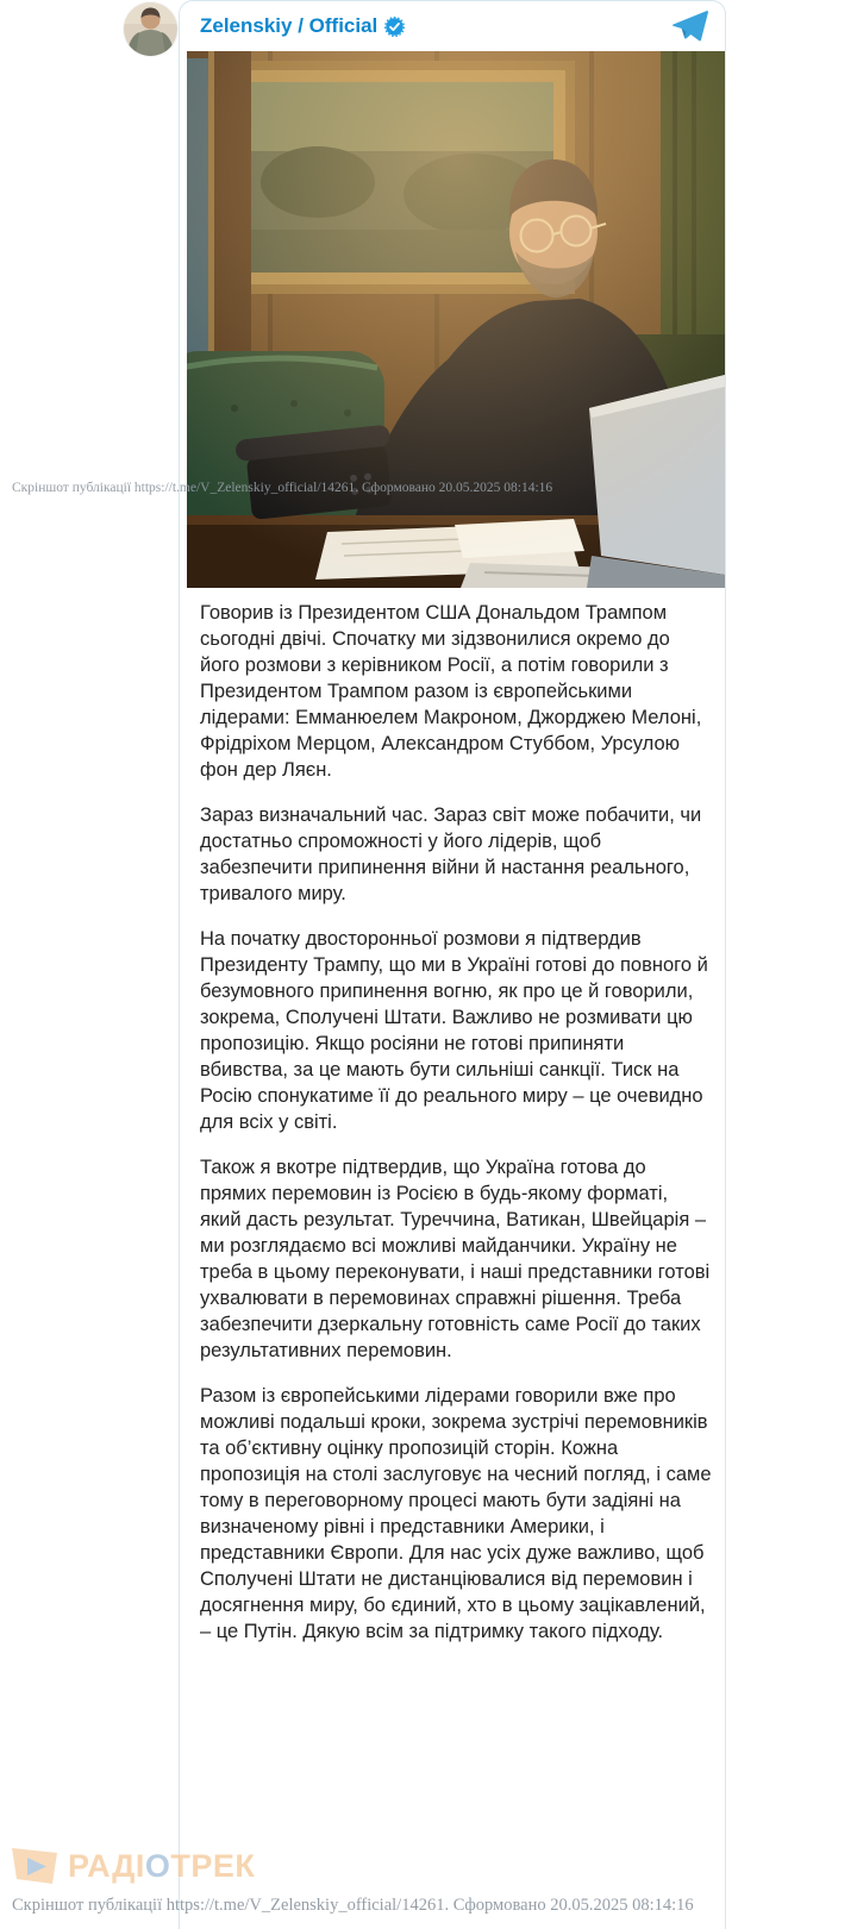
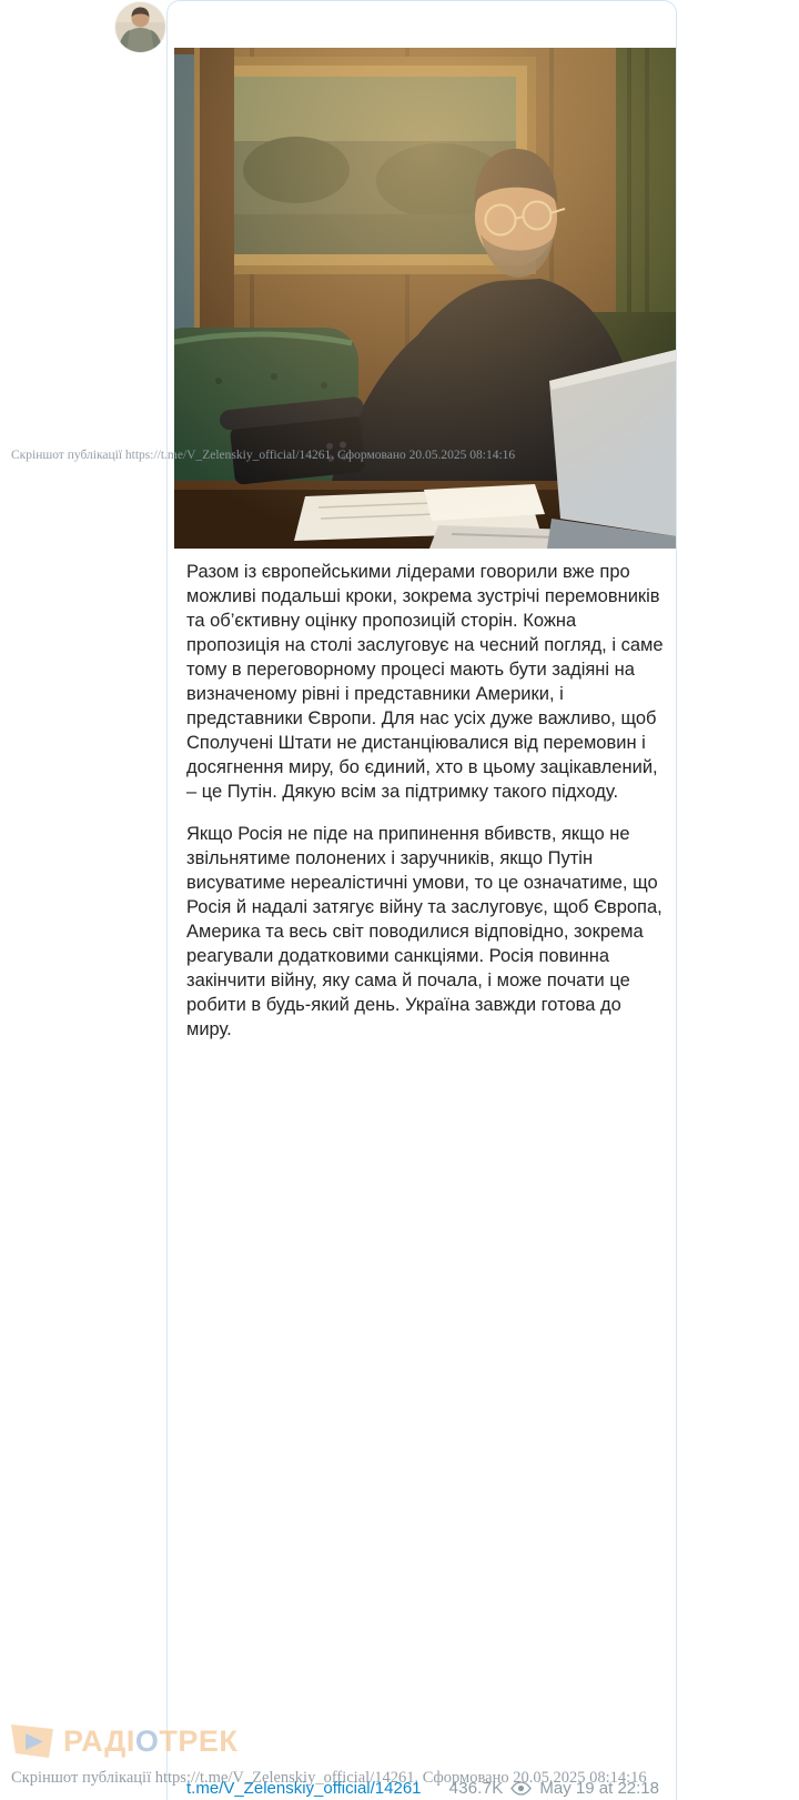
- Zelenskiy / Official
- Говорив із Президентом США Дональдом Трампом сьогодні двічі. Спочатку ми зідзвонилися окремо до його розмови з керівником Росії, а потім говорили з Президентом Трампом разом із європейськими лідерами: Емманюелем Макроном, Джорджею Мелоні, Фрідріхом Мерцом, Александром Стуббом, Урсулою фон дер Ляєн.
- Зараз визначальний час. Зараз світ може побачити, чи достатньо спроможності у його лідерів, щоб забезпечити припинення війни й настання реального, тривалого миру.
- На початку двосторонньої розмови я підтвердив Президенту Трампу, що ми в Україні готові до повного й безумовного припинення вогню, як про це й говорили, зокрема, Сполучені Штати. Важливо не розмивати цю пропозицію. Якщо росіяни не готові припиняти вбивства, за це мають бути сильніші санкції. Тиск на Росію спонукатиме її до реального миру – це очевидно для всіх у світі.
- Також я вкотре підтвердив, що Україна готова до прямих перемовин із Росією в будь-якому форматі, який дасть результат. Туреччина, Ватикан, Швейцарія – ми розглядаємо всі можливі майданчики. Україну не треба в цьому переконувати, і наші представники готові ухвалювати в перемовинах справжні рішення. Треба забезпечити дзеркальну готовність саме Росії до таких результативних перемовин.
  Разом із європейськими лідерами говорили вже про можливі подальші кроки, зокрема зустрічі перемовників та об’єктивну оцінку пропозицій сторін. Кожна пропозиція на столі заслуговує на чесний погляд, і саме тому в переговорному процесі мають бути задіяні на визначеному рівні і представники Америки, і представники Європи. Для нас усіх дуже важливо, щоб Сполучені Штати не дистанціювалися від перемовин і досягнення миру, бо єдиний, хто в цьому зацікавлений, – це Путін. Дякую всім за підтримку такого підходу.
+ Якщо Росія не піде на припинення вбивств, якщо не звільнятиме полонених і заручників, якщо Путін висуватиме нереалістичні умови, то це означатиме, що Росія й надалі затягує війну та заслуговує, щоб Європа, Америка та весь світ поводилися відповідно, зокрема реагували додатковими санкціями. Росія повинна закінчити війну, яку сама й почала, і може почати це робити в будь-який день. Україна завжди готова до миру.
+ t.me/V_Zelenskiy_official/14261
+ 436.7K
+ May 19 at 22:18
  Скріншот публікації https://t.me/V_Zelenskiy_official/14261. Сформовано 20.05.2025 08:14:16
  Скріншот публікації https://t.me/V_Zelenskiy_official/14261. Сформовано 20.05.2025 08:14:16
  РАДІОТРЕК
